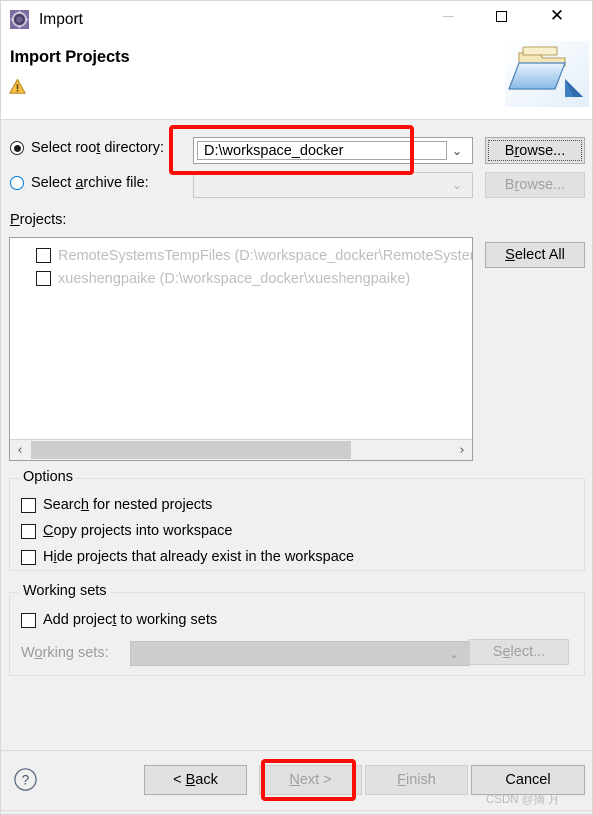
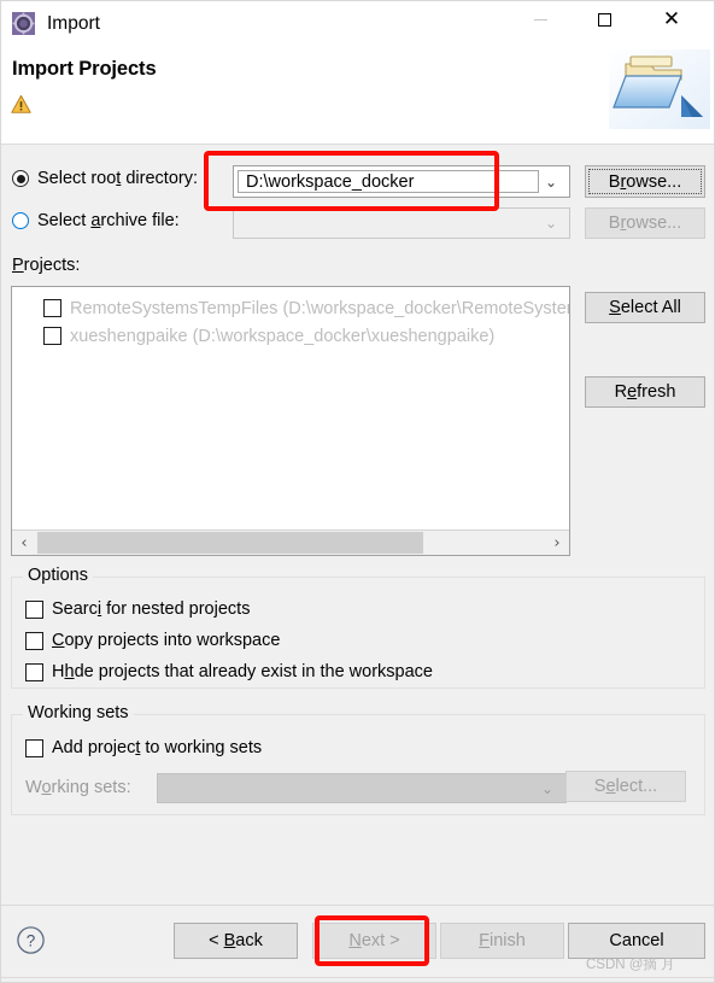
  Import
  ✕
  Import Projects
  Select root directory:
  D:\workspace_docker
  ⌄
  Browse...
  Select archive file:
  ⌄
  Browse...
  Projects:
  RemoteSystemsTempFiles (D:\workspace_docker\RemoteSyste
  xueshengpaike (D:\workspace_docker\xueshengpaike)
  ‹
  ›
  Select All
+ Refresh
  Options
- Search for nested projects
+ Searci for nested projects
  Copy projects into workspace
- Hide projects that already exist in the workspace
+ Hhde projects that already exist in the workspace
  Working sets
  Add project to working sets
  Working sets:
  ⌄
  Select...
  ?
  < Back
  Next >
  Finish
  Cancel
  CSDN @摘 月
